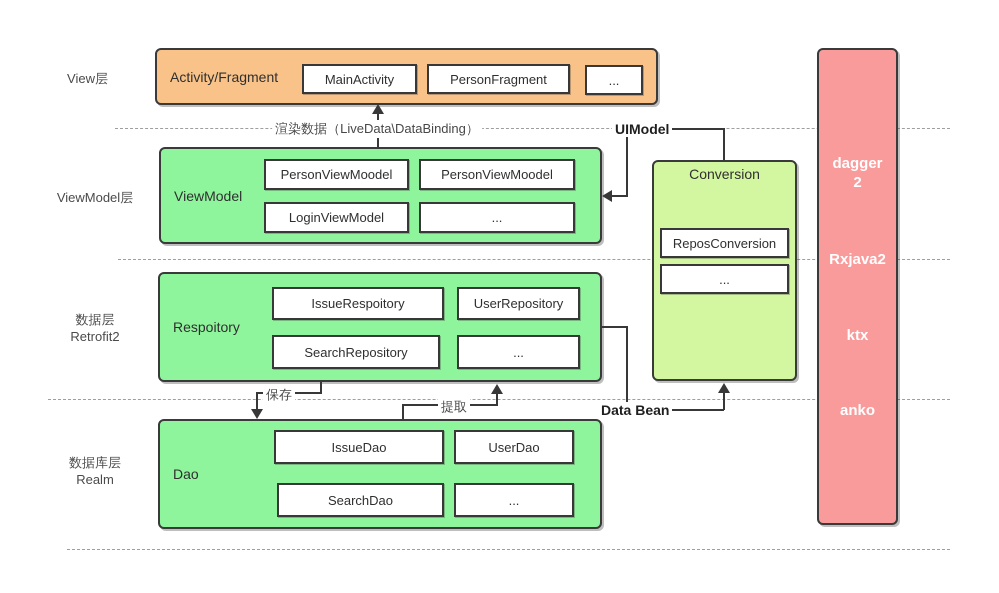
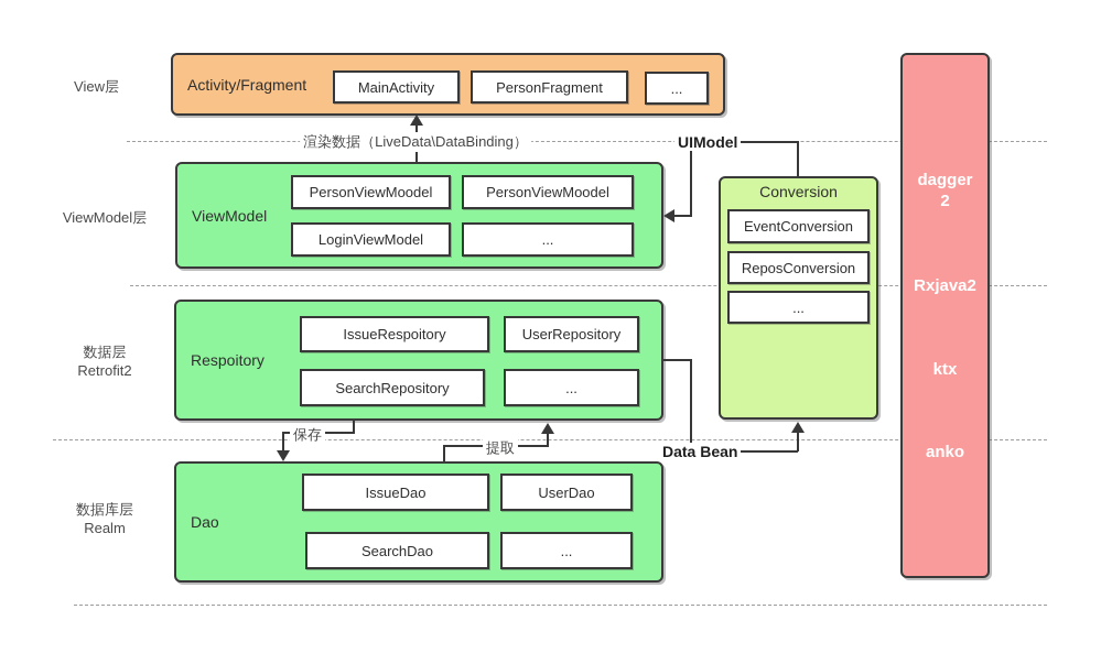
  View层
  ViewModel层
  数据层
  Retrofit2
  数据库层
  Realm
  Activity/Fragment
  MainActivity
  PersonFragment
  ...
  ViewModel
  PersonViewMoodel
  PersonViewMoodel
  LoginViewModel
  ...
  Respoitory
  IssueRespoitory
  UserRepository
  SearchRepository
  ...
  Dao
  IssueDao
  UserDao
  SearchDao
  ...
  Conversion
+ EventConversion
  ReposConversion
  ...
  dagger
  2
  Rxjava2
  ktx
  anko
  渲染数据（LiveData\DataBinding）
  UIModel
  Data Bean
  保存
  提取
